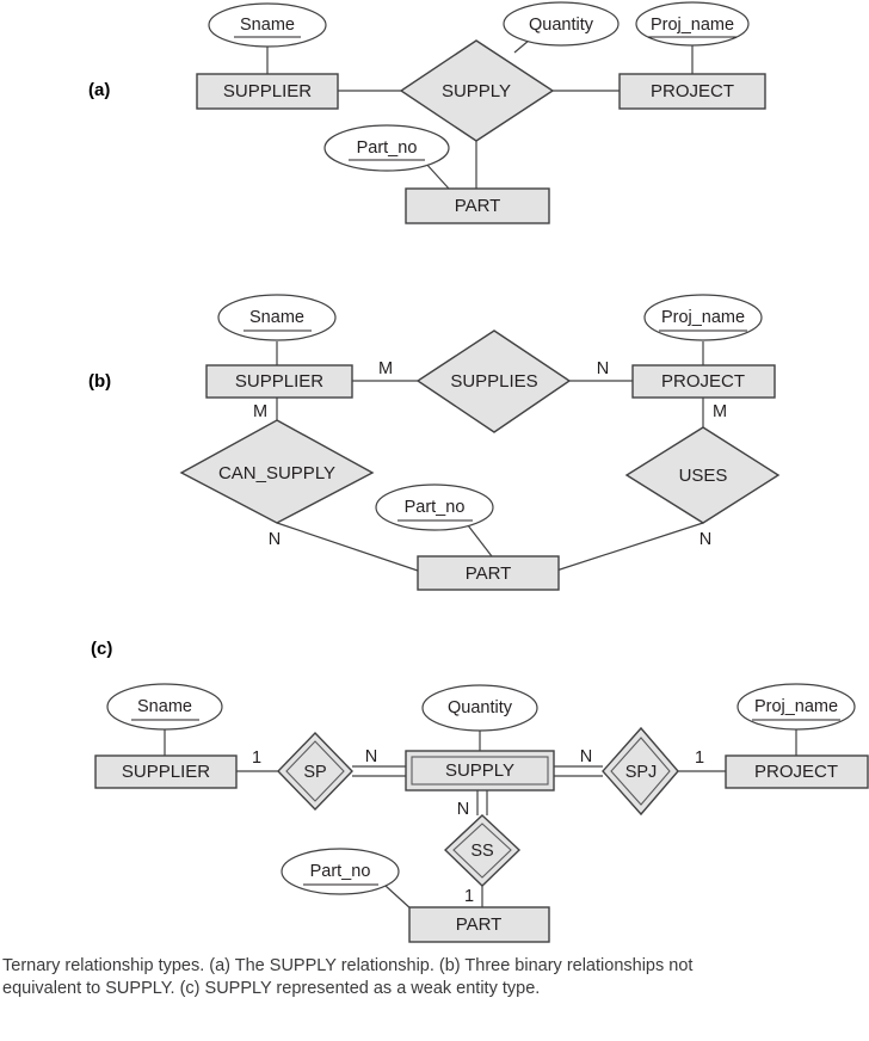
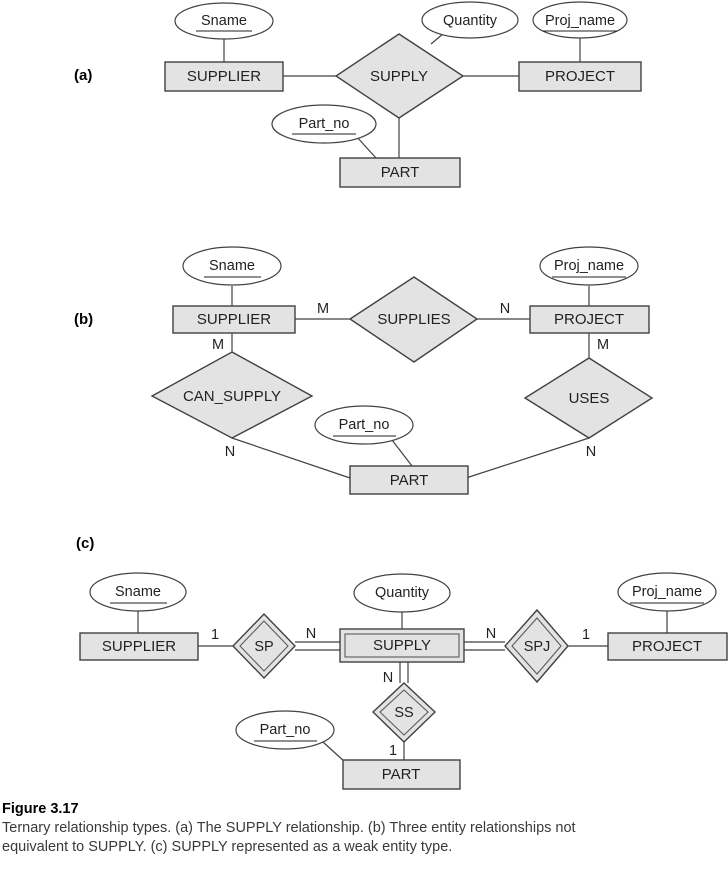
  (a)
  SUPPLY
  SUPPLIER
  PROJECT
  PART
  Sname
  Quantity
  Proj_name
  Part_no
  (b)
  SUPPLIES
  CAN_SUPPLY
  USES
  SUPPLIER
  PROJECT
  PART
  Sname
  Proj_name
  Part_no
  M
  N
  M
  N
  M
  N
  (c)
  SUPPLIER
  SUPPLY
  PROJECT
  PART
  SP
  SPJ
  SS
  Sname
  Quantity
  Proj_name
  Part_no
  1
  N
  N
  1
  N
  1
+ Figure 3.17
- Ternary relationship types. (a) The SUPPLY relationship. (b) Three binary relationships not equivalent to SUPPLY. (c) SUPPLY represented as a weak entity type.
+ Ternary relationship types. (a) The SUPPLY relationship. (b) Three entity relationships not equivalent to SUPPLY. (c) SUPPLY represented as a weak entity type.
